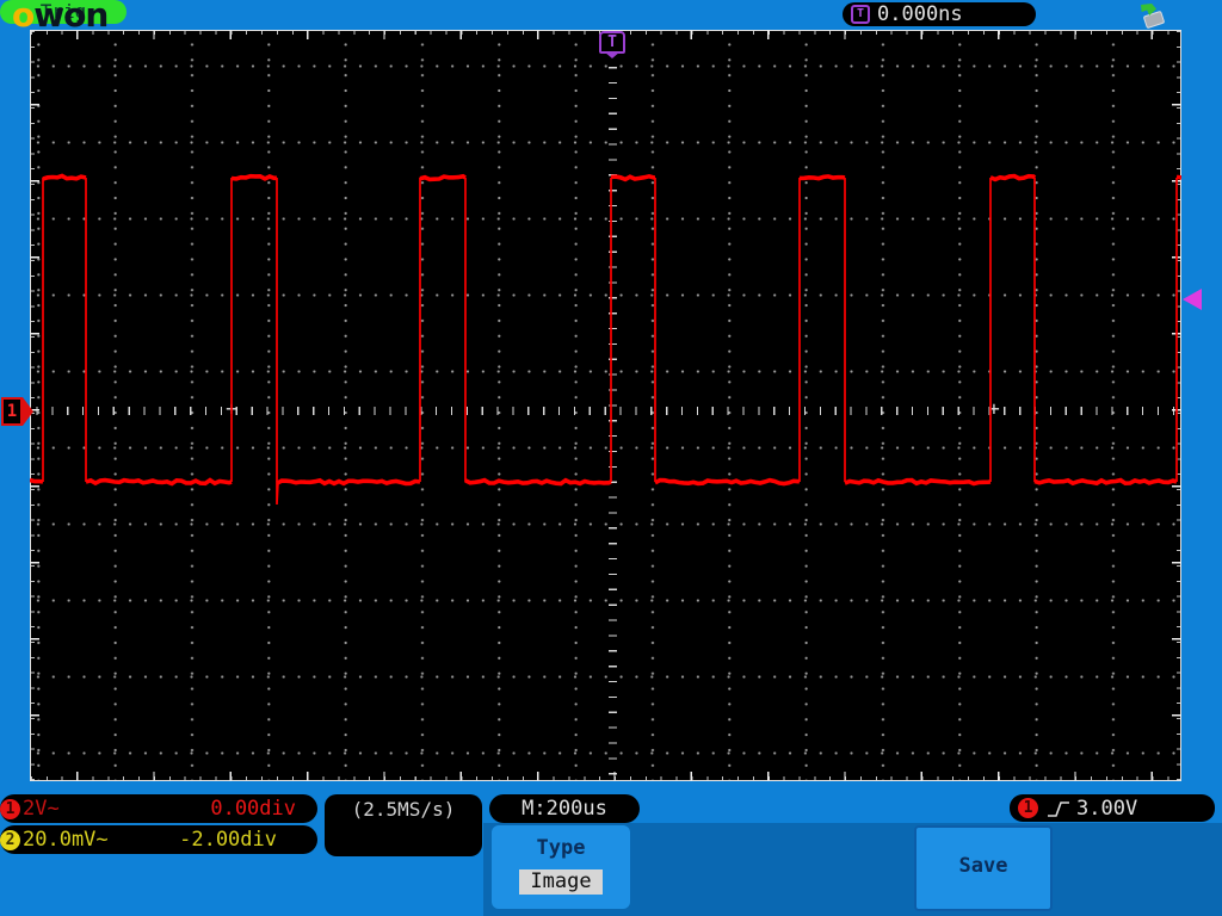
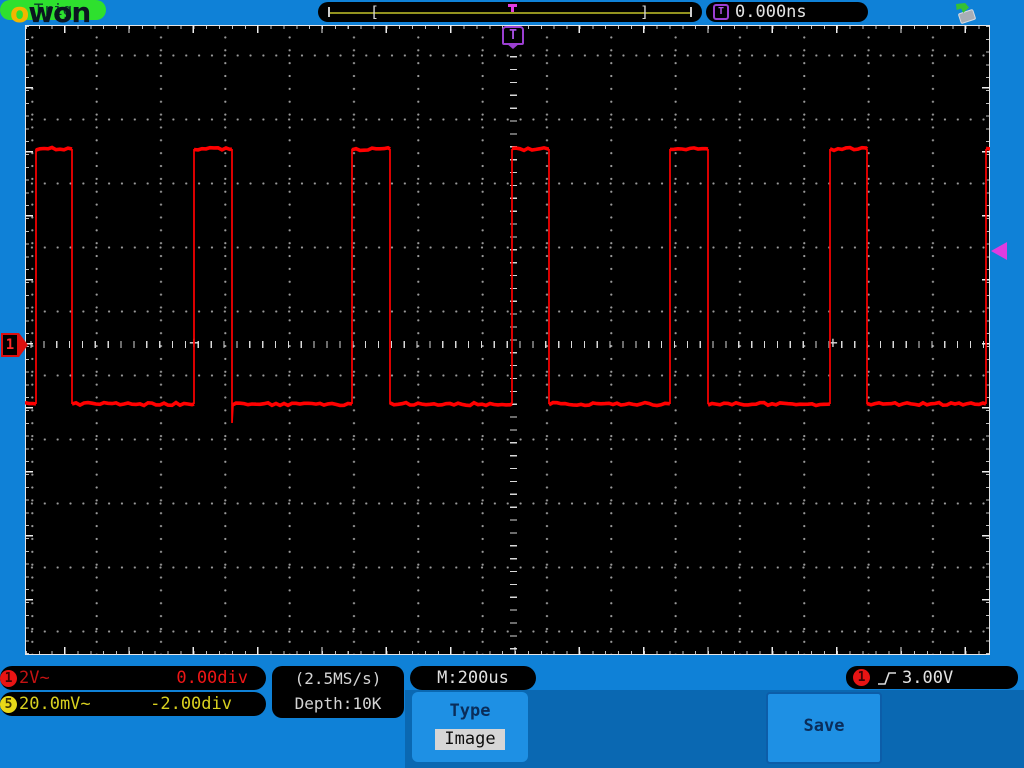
  owon
  Trig
+ [
+ ]
  T
  0.000ns
  +
  T
  1
  1
  2V~
  0.00div
- 2
+ 5
  20.0mV~
  -2.00div
  (2.5MS/s)
+ Depth:10K
  M:200us
  1
  3.00V
  Type
  Image
  Save
